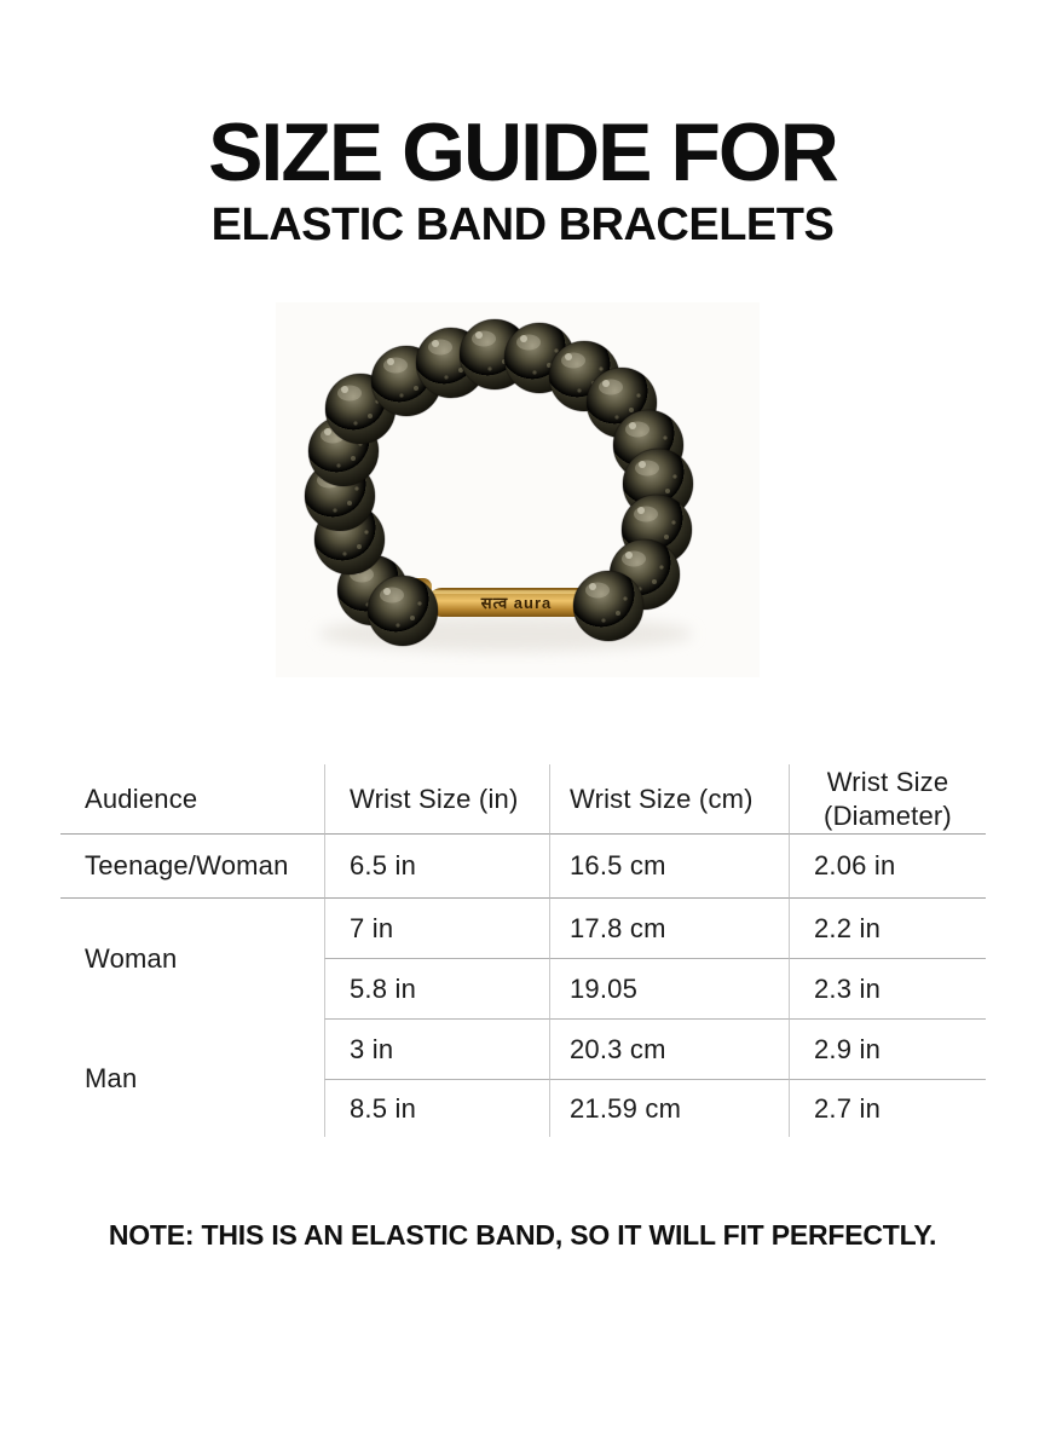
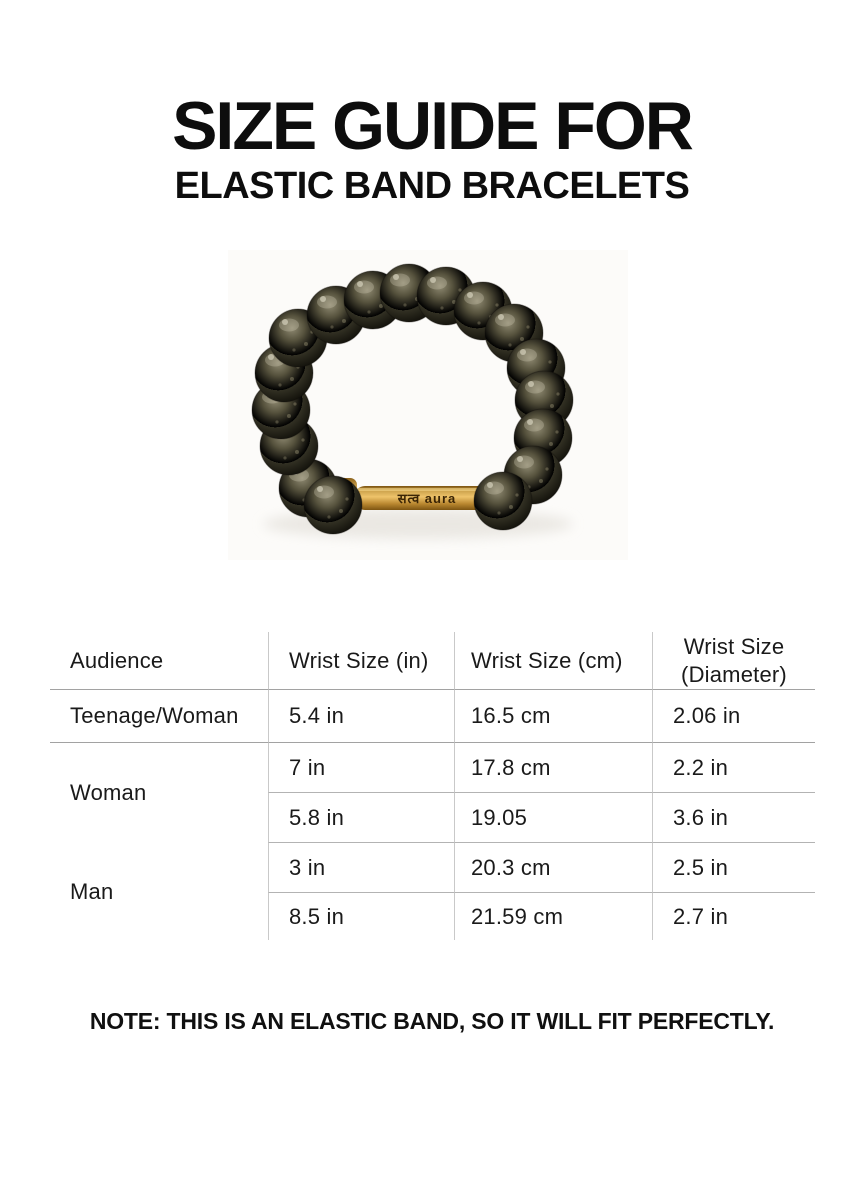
  SIZE GUIDE FOR
  ELASTIC BAND BRACELETS
  सत्व aura
  Audience
  Wrist Size (in)
  Wrist Size (cm)
  Wrist Size (Diameter)
  Teenage/Woman
- 6.5 in
+ 5.4 in
  16.5 cm
  2.06 in
  Woman
  7 in
  17.8 cm
  2.2 in
  5.8 in
  19.05
- 2.3 in
+ 3.6 in
  Man
  3 in
  20.3 cm
- 2.9 in
+ 2.5 in
  8.5 in
  21.59 cm
  2.7 in
  NOTE: THIS IS AN ELASTIC BAND, SO IT WILL FIT PERFECTLY.
